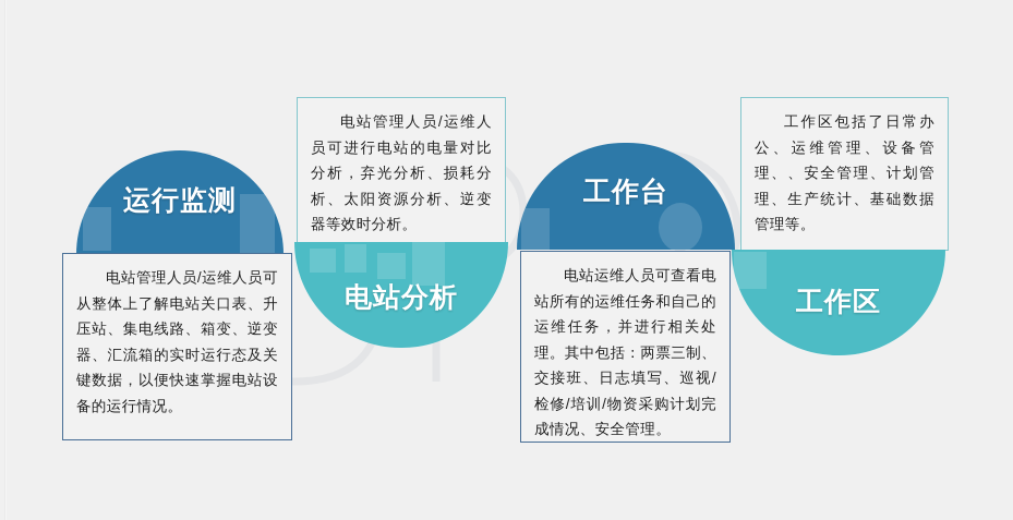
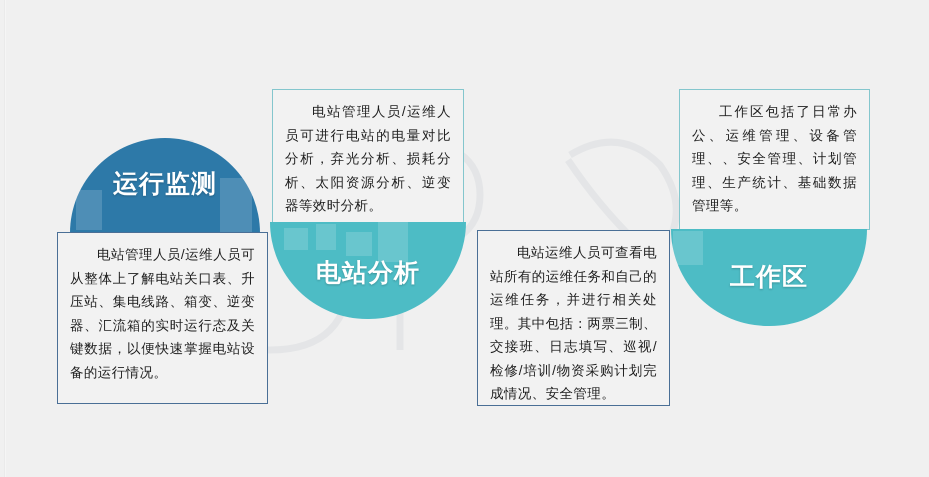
  运行监测
  电站管理人员/运维人员可从整体上了解电站关口表、升压站、集电线路、箱变、逆变器、汇流箱的实时运行态及关键数据，以便快速掌握电站设备的运行情况。
  电站管理人员/运维人员可进行电站的电量对比分析，弃光分析、损耗分析、太阳资源分析、逆变器等效时分析。
  电站分析
- 工作台
  电站运维人员可查看电站所有的运维任务和自己的运维任务，并进行相关处理。其中包括：两票三制、交接班、日志填写、巡视/检修/培训/物资采购计划完成情况、安全管理。
  工作区包括了日常办公、运维管理、设备管理、、安全管理、计划管理、生产统计、基础数据管理等。
  工作区
